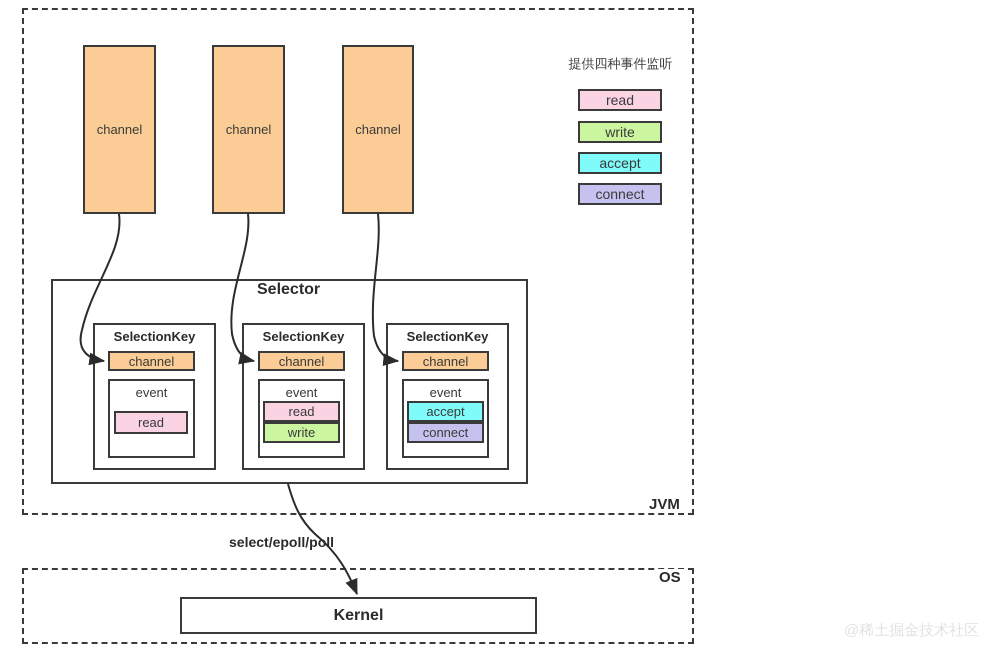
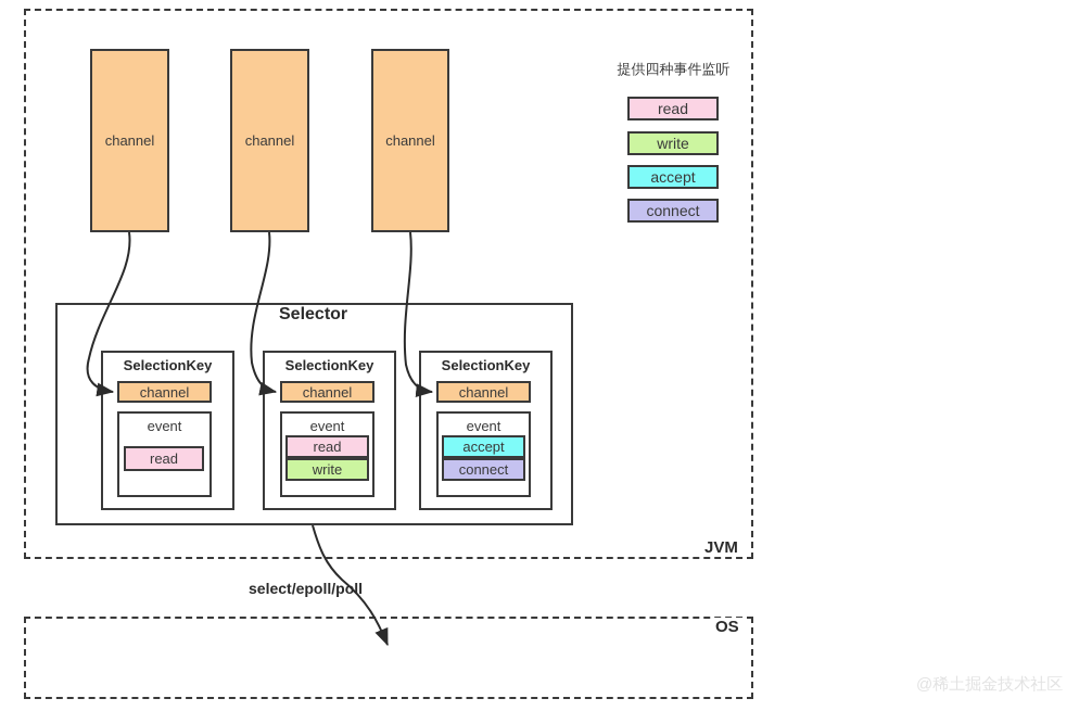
  JVM
  channel
  channel
  channel
  Selector
  SelectionKey
  channel
  event
  read
  SelectionKey
  channel
  event
  read
  write
  SelectionKey
  channel
  event
  accept
  connect
  提供四种事件监听
  read
  write
  accept
  connect
  OS
- Kernel
  select/epoll/poll
  @稀土掘金技术社区
